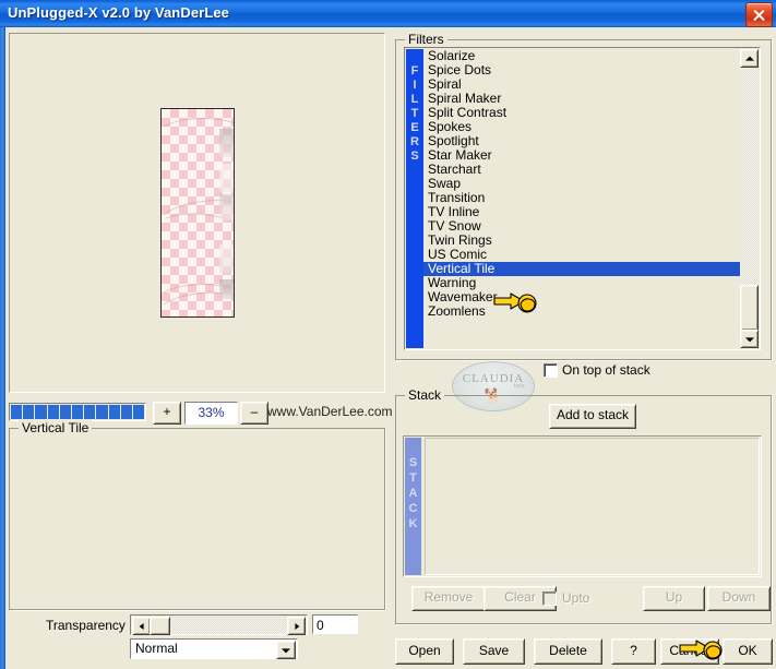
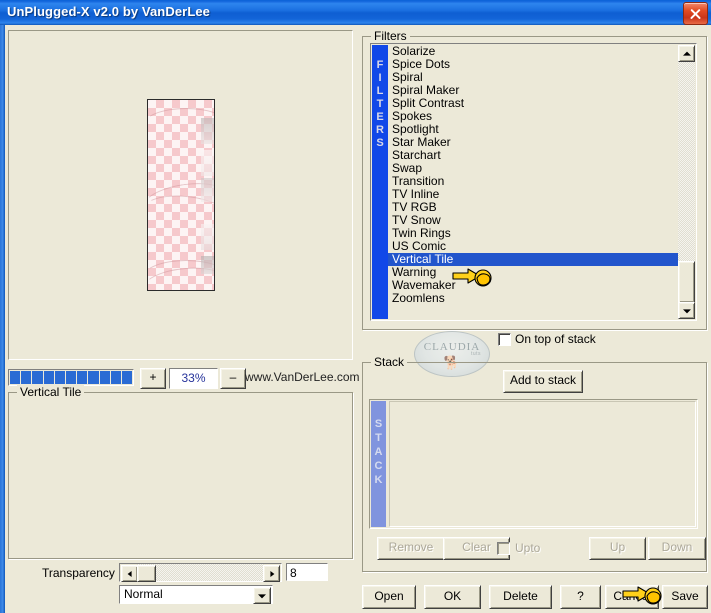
  UnPlugged-X v2.0 by VanDerLee
  +
  33%
  –
  www.VanDerLee.com
  Vertical Tile
  Transparency
- 0
+ 8
  Normal
  Filters
  F
  I
  L
  T
  E
  R
  S
  Solarize
  Spice Dots
  Spiral
  Spiral Maker
  Split Contrast
  Spokes
  Spotlight
  Star Maker
  Starchart
  Swap
  Transition
  TV Inline
+ TV RGB
  TV Snow
  Twin Rings
  US Comic
  Vertical Tile
  Warning
  Wavemaker
  Zoomlens
  On top of stack
  CLAUDIA
  🐕
  Stack
  Add to stack
  S
  T
  A
  C
  K
  Remove
  Clear
  Upto
  Up
  Down
  Open
- Save
+ OK
  Delete
  ?
- OK
+ Save
